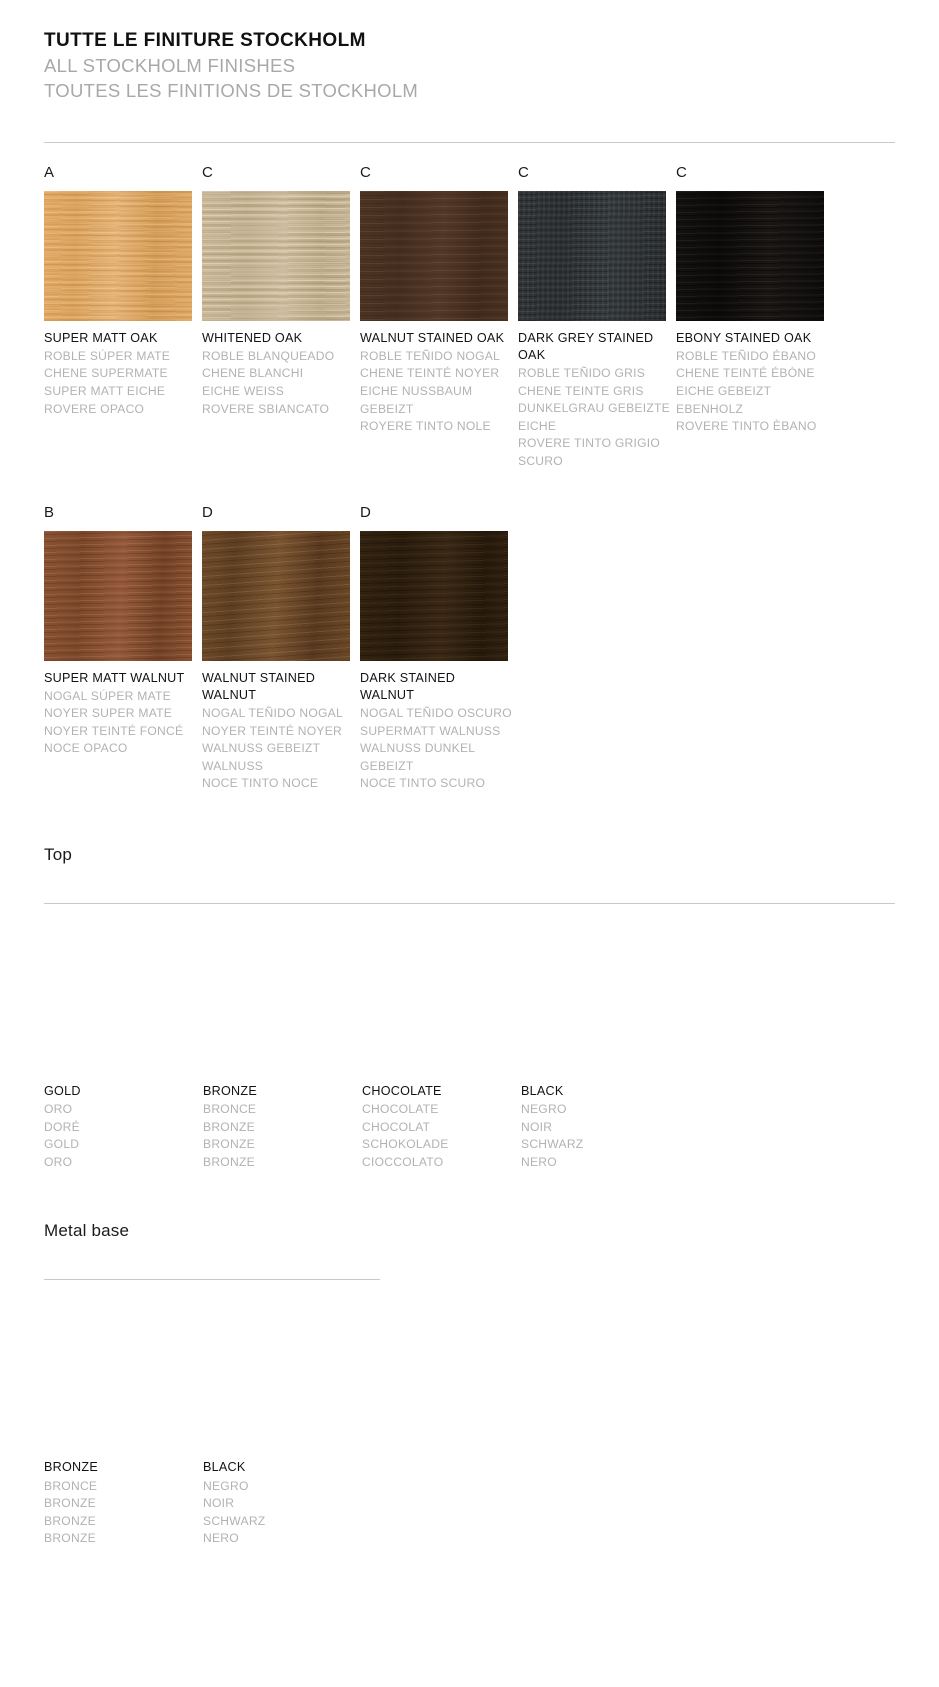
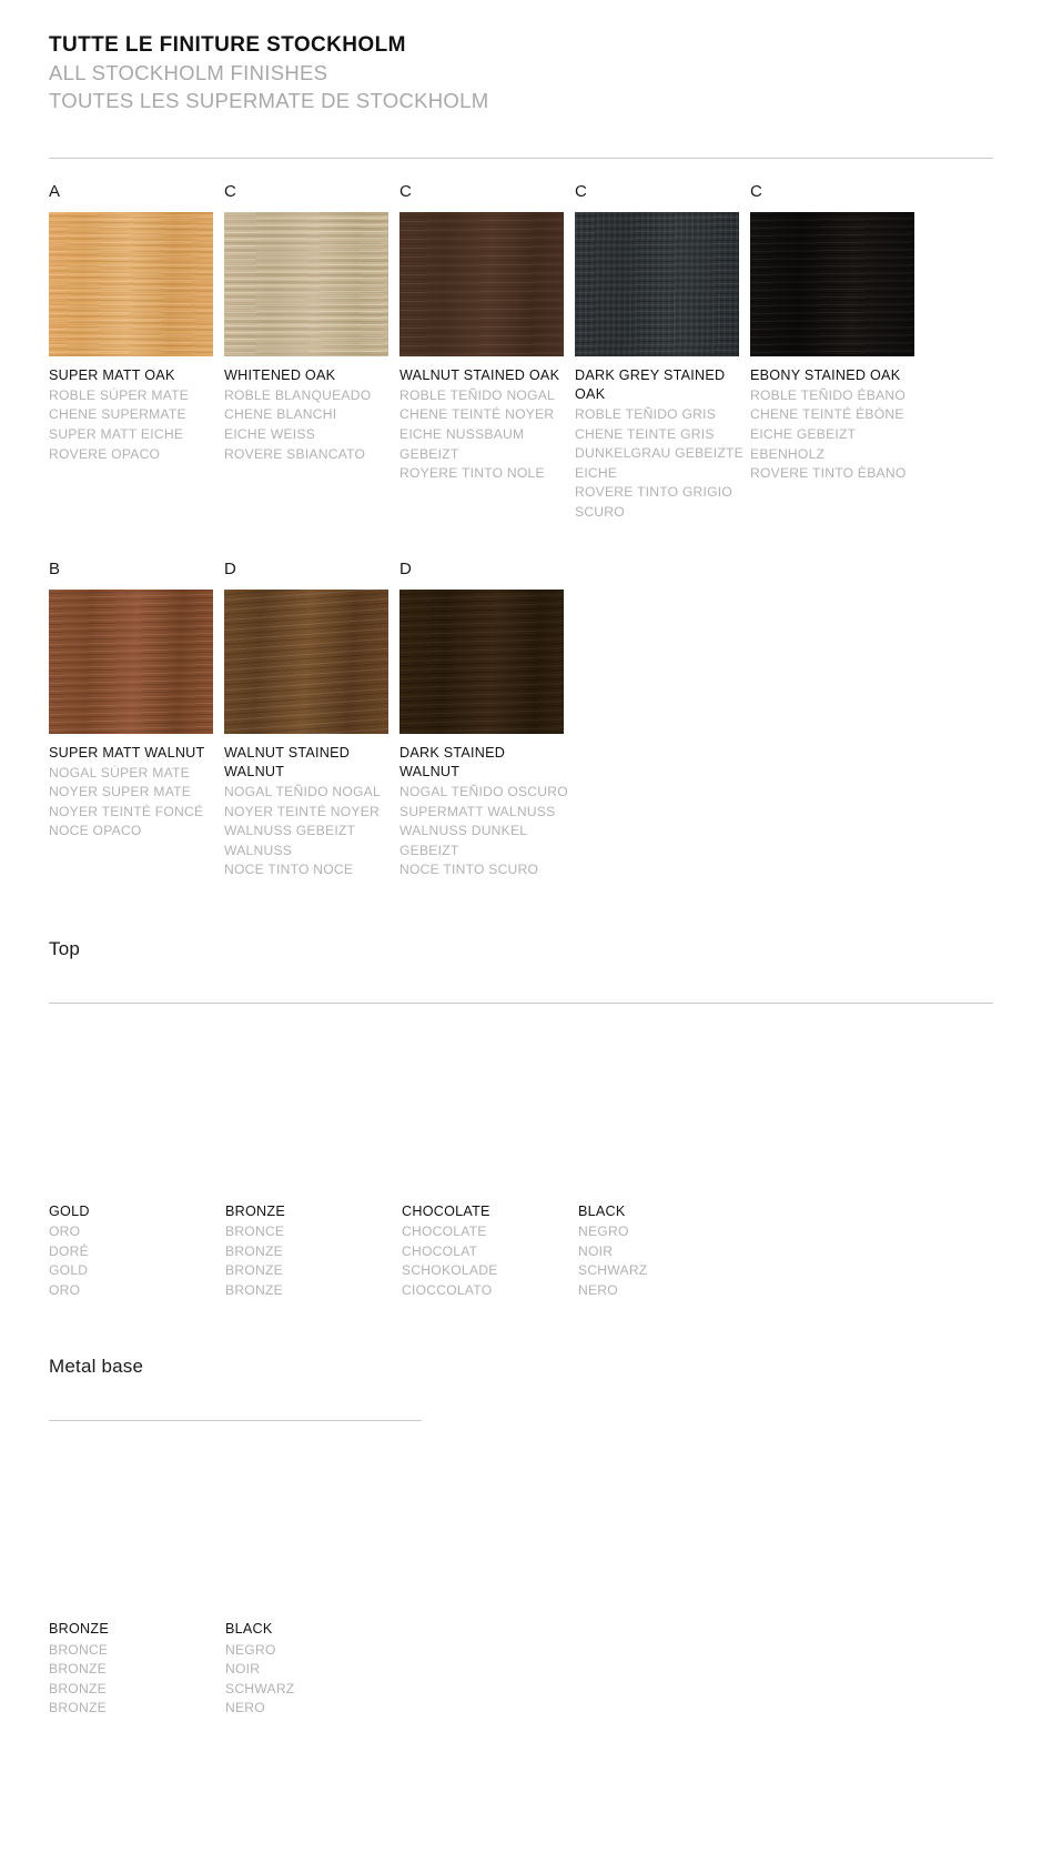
  TUTTE LE FINITURE STOCKHOLM
  ALL STOCKHOLM FINISHES
- TOUTES LES FINITIONS DE STOCKHOLM
+ TOUTES LES SUPERMATE DE STOCKHOLM
  A
  SUPER MATT OAK
  ROBLE SÚPER MATE
  CHENE SUPERMATE
  SUPER MATT EICHE
  ROVERE OPACO
  C
  WHITENED OAK
  ROBLE BLANQUEADO
  CHENE BLANCHI
  EICHE WEISS
  ROVERE SBIANCATO
  C
  WALNUT STAINED OAK
  ROBLE TEÑIDO NOGAL
  CHENE TEINTÉ NOYER
  EICHE NUSSBAUM GEBEIZT
  ROYERE TINTO NOLE
  C
  DARK GREY STAINED OAK
  ROBLE TEÑIDO GRIS
  CHENE TEINTE GRIS
  DUNKELGRAU GEBEIZTE EICHE
  ROVERE TINTO GRIGIO SCURO
  C
  EBONY STAINED OAK
  ROBLE TEÑIDO ÉBANO
  CHENE TEINTÉ ÉBÒNE
  EICHE GEBEIZT
  EBENHOLZ
  ROVERE TINTO ÈBANO
  B
  SUPER MATT WALNUT
  NOGAL SÚPER MATE
  NOYER SUPER MATE
  NOYER TEINTÉ FONCÉ
  NOCE OPACO
  D
  WALNUT STAINED WALNUT
  NOGAL TEÑIDO NOGAL
  NOYER TEINTÉ NOYER
  WALNUSS GEBEIZT
  WALNUSS
  NOCE TINTO NOCE
  D
  DARK STAINED WALNUT
  NOGAL TEÑIDO OSCURO
  SUPERMATT WALNUSS
  WALNUSS DUNKEL GEBEIZT
  NOCE TINTO SCURO
  Top
  GOLD
  ORO
  DORÉ
  GOLD
  ORO
  BRONZE
  BRONCE
  BRONZE
  BRONZE
  BRONZE
  CHOCOLATE
  CHOCOLATE
  CHOCOLAT
  SCHOKOLADE
  CIOCCOLATO
  BLACK
  NEGRO
  NOIR
  SCHWARZ
  NERO
  Metal base
  BRONZE
  BRONCE
  BRONZE
  BRONZE
  BRONZE
  BLACK
  NEGRO
  NOIR
  SCHWARZ
  NERO
